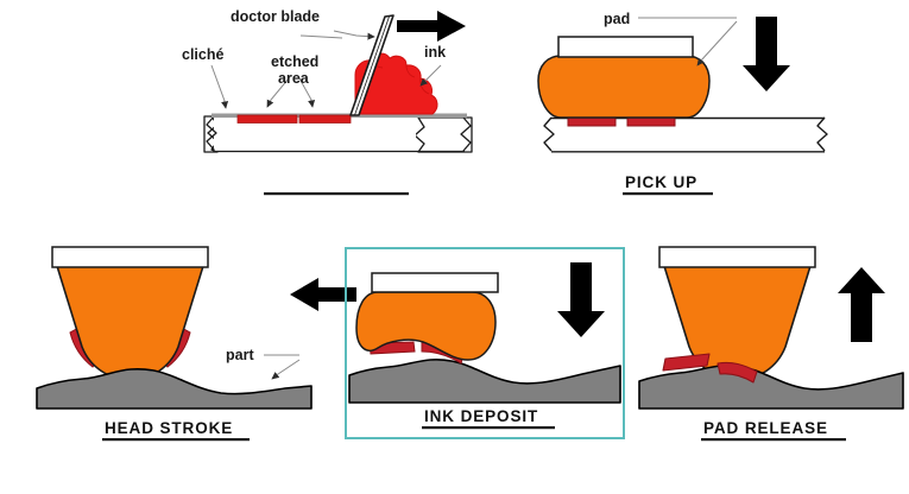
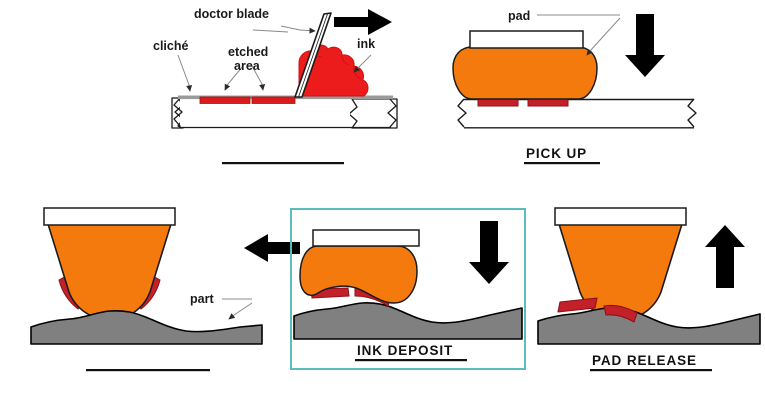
  doctor blade
  cliché
  etched
  area
  ink
  pad
  PICK UP
  part
- HEAD STROKE
  INK DEPOSIT
  PAD RELEASE
